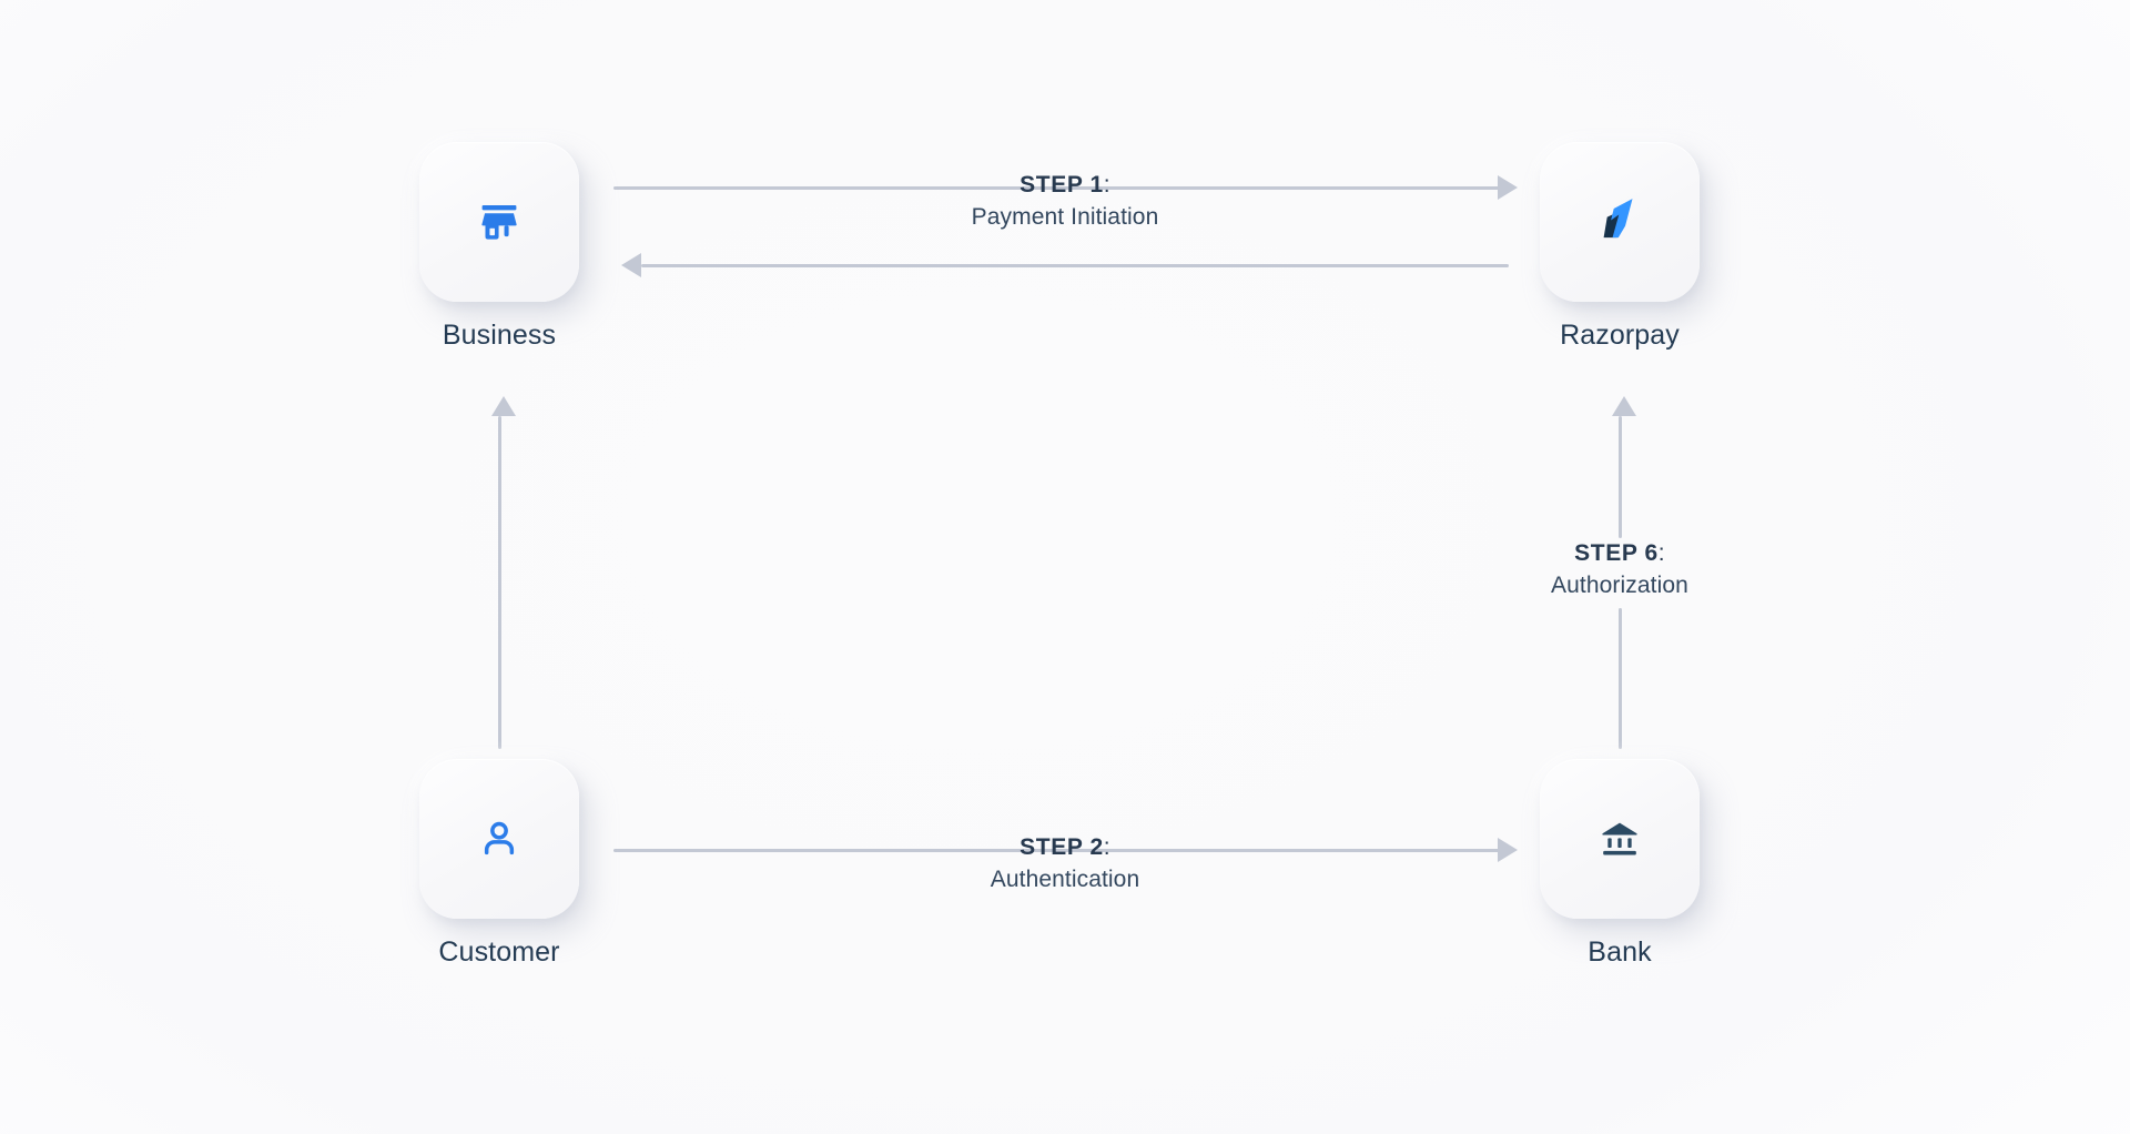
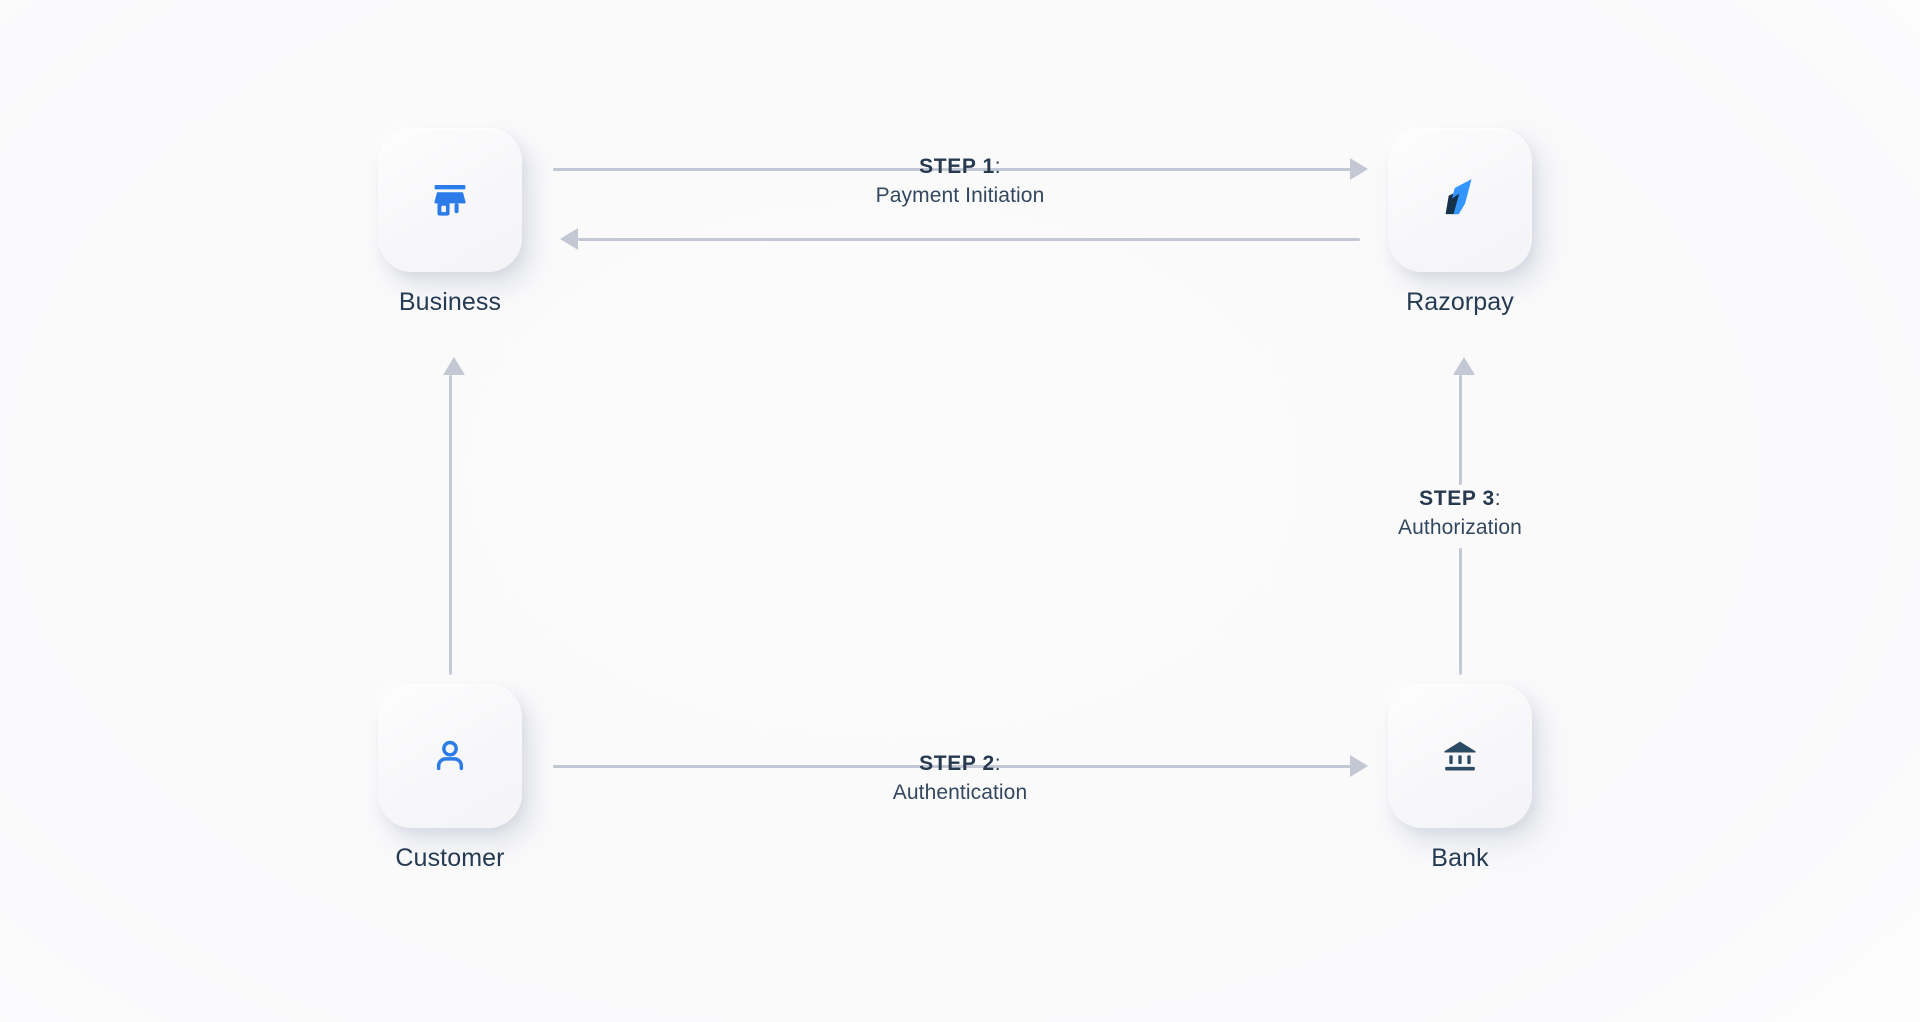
  STEP 1:
  Payment Initiation
  STEP 2:
  Authentication
- STEP 6:
+ STEP 3:
  Authorization
  Business
  Razorpay
  Customer
  Bank
